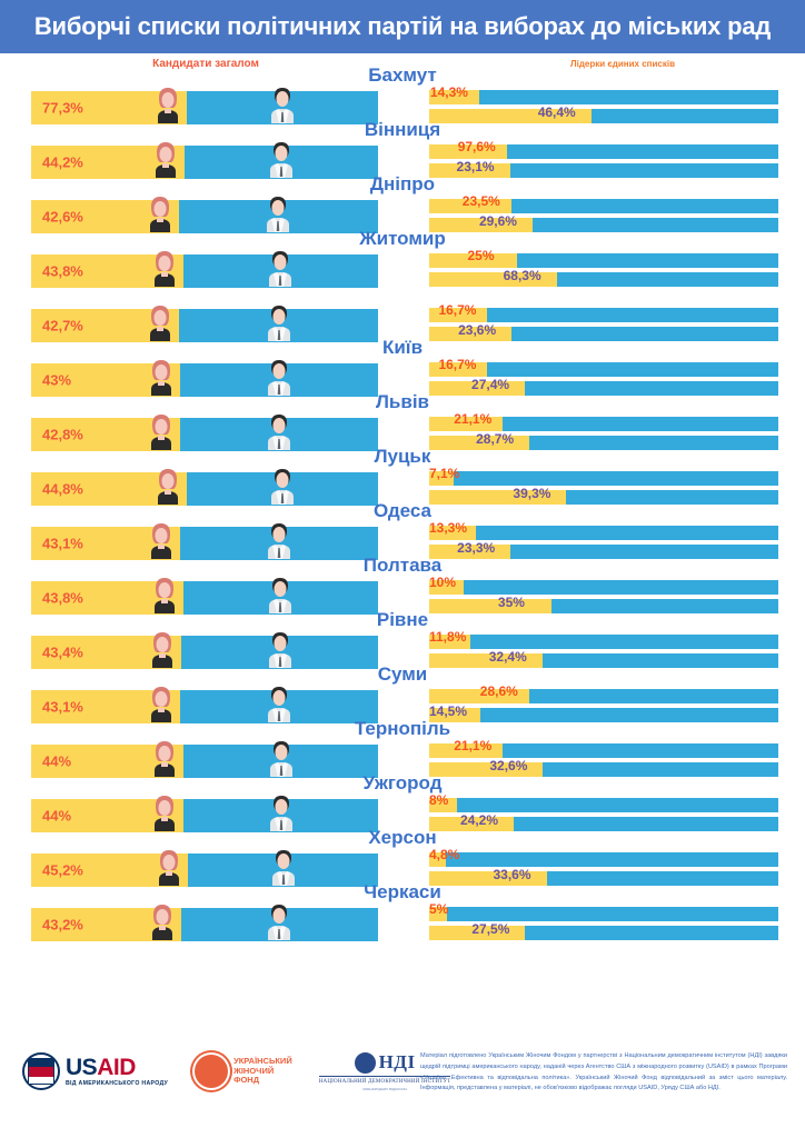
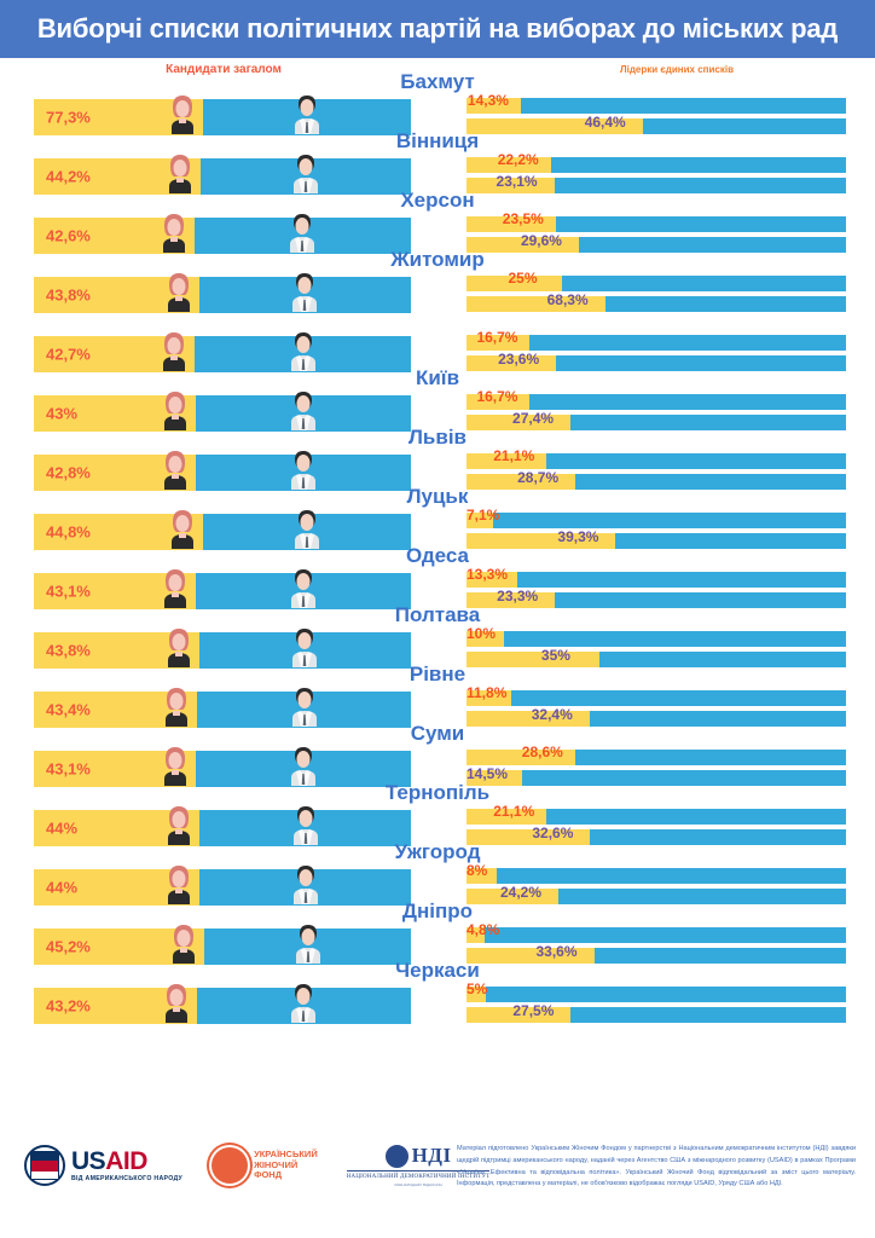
  Виборчі списки політичних партій на виборах до міських рад
  Кандидати загалом
  Лідерки єдиних списків
  Бахмут
  77,3%
  14,3%
  46,4%
  Вінниця
  44,2%
- 97,6%
+ 22,2%
  23,1%
- Дніпро
+ Херсон
  42,6%
  23,5%
  29,6%
  Житомир
  43,8%
  25%
  68,3%
  42,7%
  16,7%
  23,6%
  Київ
  43%
  16,7%
  27,4%
  Львів
  42,8%
  21,1%
  28,7%
  Луцьк
  44,8%
  7,1%
  39,3%
  Одеса
  43,1%
  13,3%
  23,3%
  Полтава
  43,8%
  10%
  35%
  Рівне
  43,4%
  11,8%
  32,4%
  Суми
  43,1%
  28,6%
  14,5%
  Тернопіль
  44%
  21,1%
  32,6%
  Ужгород
  44%
  8%
  24,2%
- Херсон
+ Дніпро
  45,2%
  4,8%
  33,6%
  Черкаси
  43,2%
  5%
  27,5%
  USAID
  УКРАЇНСЬКИЙ
  ЖІНОЧИЙ
  ФОНД
  НДІ
